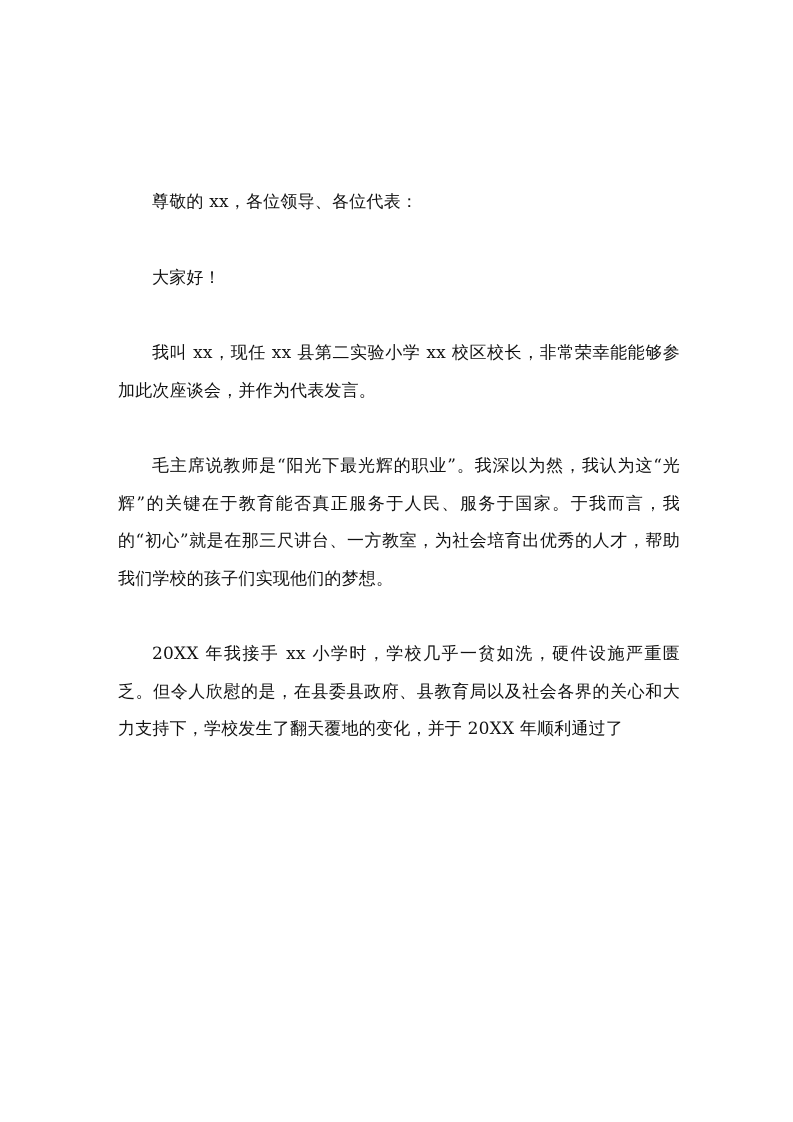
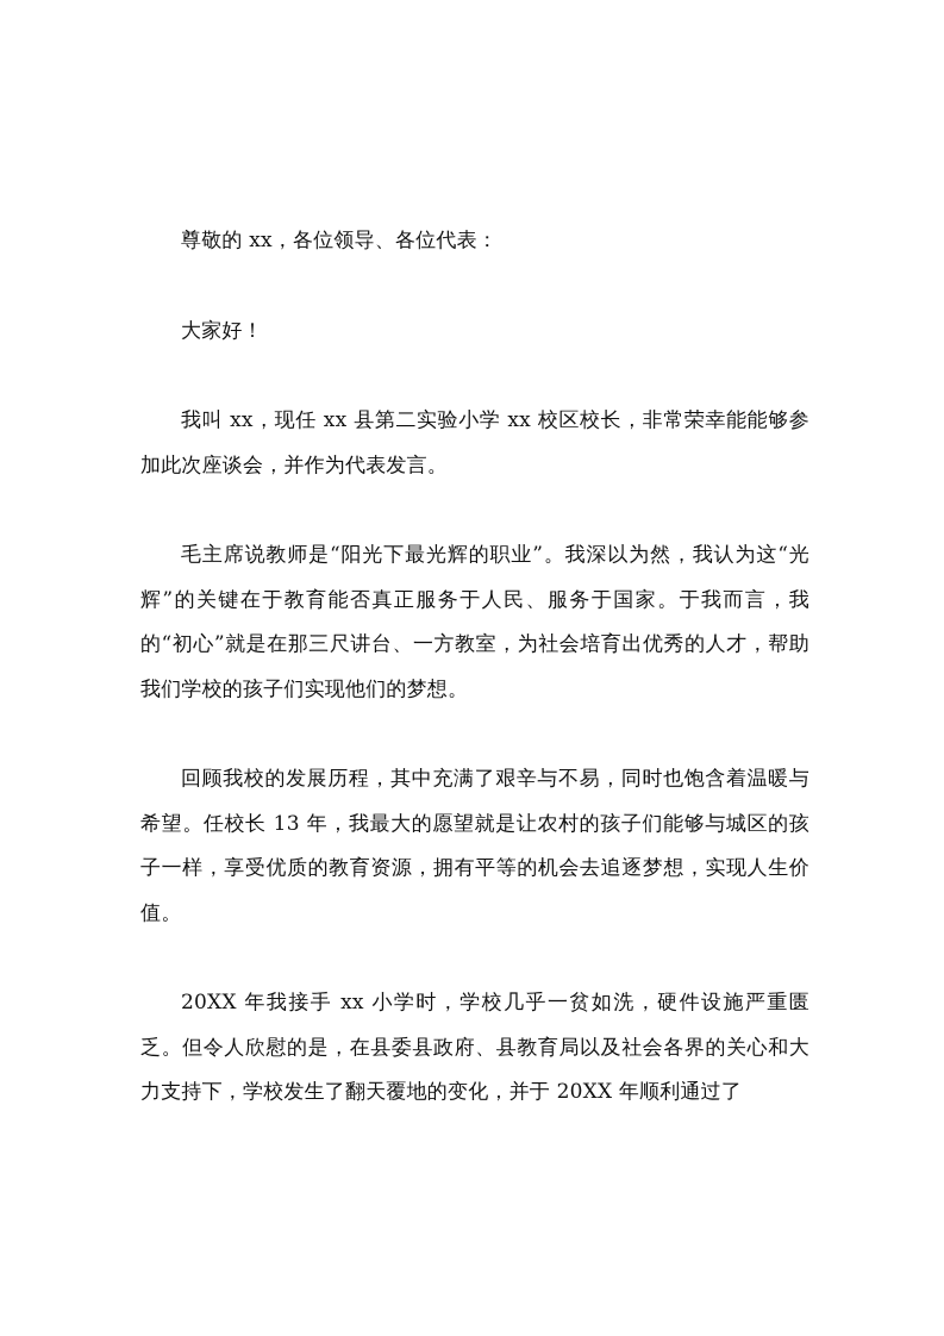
  尊敬的 xx，各位领导、各位代表：
  大家好！
  我叫 xx，现任 xx 县第二实验小学 xx 校区校长，非常荣幸能能够参加此次座谈会，并作为代表发言。
  毛主席说教师是“阳光下最光辉的职业”。我深以为然，我认为这“光辉”的关键在于教育能否真正服务于人民、服务于国家。于我而言，我的“初心”就是在那三尺讲台、一方教室，为社会培育出优秀的人才，帮助我们学校的孩子们实现他们的梦想。
+ 回顾我校的发展历程，其中充满了艰辛与不易，同时也饱含着温暖与希望。任校长 13 年，我最大的愿望就是让农村的孩子们能够与城区的孩子一样，享受优质的教育资源，拥有平等的机会去追逐梦想，实现人生价值。
  20XX 年我接手 xx 小学时，学校几乎一贫如洗，硬件设施严重匮乏。但令人欣慰的是，在县委县政府、县教育局以及社会各界的关心和大力支持下，学校发生了翻天覆地的变化，并于 20XX 年顺利通过了
